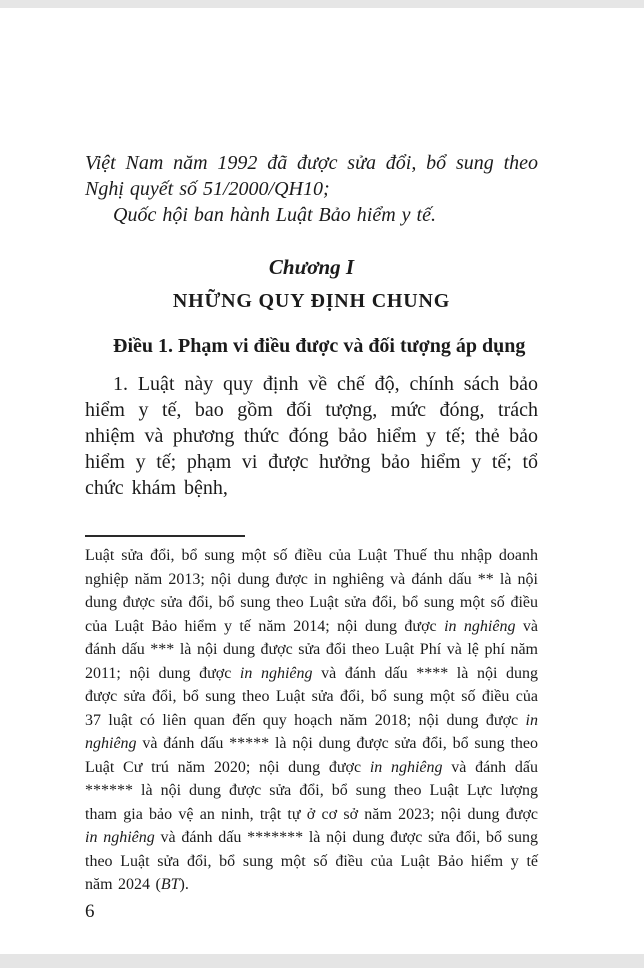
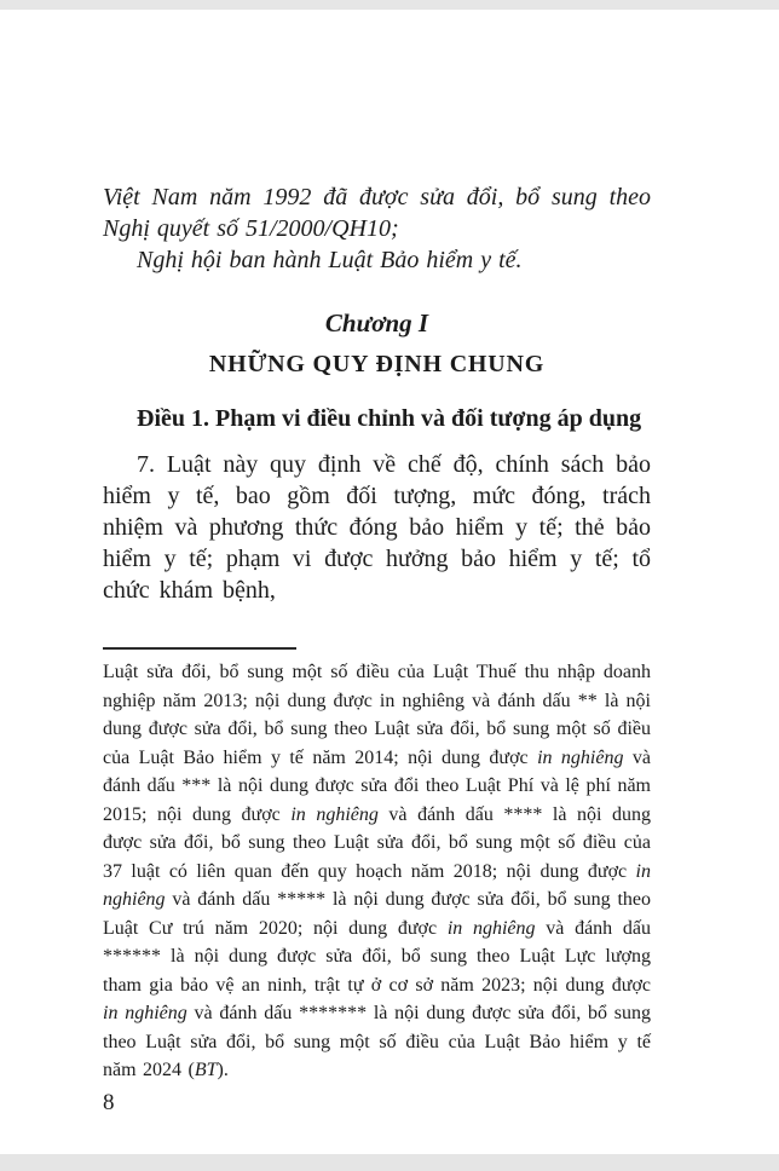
  Việt Nam năm 1992 đã được sửa đổi, bổ sung theo Nghị quyết số 51/2000/QH10;
- Quốc hội ban hành Luật Bảo hiểm y tế.
+ Nghị hội ban hành Luật Bảo hiểm y tế.
  Chương I
  NHỮNG QUY ĐỊNH CHUNG
- Điều 1. Phạm vi điều được và đối tượng áp dụng
+ Điều 1. Phạm vi điều chỉnh và đối tượng áp dụng
- 1. Luật này quy định về chế độ, chính sách bảo hiểm y tế, bao gồm đối tượng, mức đóng, trách nhiệm và phương thức đóng bảo hiểm y tế; thẻ bảo hiểm y tế; phạm vi được hưởng bảo hiểm y tế; tổ chức khám bệnh,
+ 7. Luật này quy định về chế độ, chính sách bảo hiểm y tế, bao gồm đối tượng, mức đóng, trách nhiệm và phương thức đóng bảo hiểm y tế; thẻ bảo hiểm y tế; phạm vi được hưởng bảo hiểm y tế; tổ chức khám bệnh,
- Luật sửa đổi, bổ sung một số điều của Luật Thuế thu nhập doanh nghiệp năm 2013; nội dung được in nghiêng và đánh dấu ** là nội dung được sửa đổi, bổ sung theo Luật sửa đổi, bổ sung một số điều của Luật Bảo hiểm y tế năm 2014; nội dung được in nghiêng và đánh dấu *** là nội dung được sửa đổi theo Luật Phí và lệ phí năm 2011; nội dung được in nghiêng và đánh dấu **** là nội dung được sửa đổi, bổ sung theo Luật sửa đổi, bổ sung một số điều của 37 luật có liên quan đến quy hoạch năm 2018; nội dung được in nghiêng và đánh dấu ***** là nội dung được sửa đổi, bổ sung theo Luật Cư trú năm 2020; nội dung được in nghiêng và đánh dấu ****** là nội dung được sửa đổi, bổ sung theo Luật Lực lượng tham gia bảo vệ an ninh, trật tự ở cơ sở năm 2023; nội dung được in nghiêng và đánh dấu ******* là nội dung được sửa đổi, bổ sung theo Luật sửa đổi, bổ sung một số điều của Luật Bảo hiểm y tế năm 2024 (BT).
+ Luật sửa đổi, bổ sung một số điều của Luật Thuế thu nhập doanh nghiệp năm 2013; nội dung được in nghiêng và đánh dấu ** là nội dung được sửa đổi, bổ sung theo Luật sửa đổi, bổ sung một số điều của Luật Bảo hiểm y tế năm 2014; nội dung được in nghiêng và đánh dấu *** là nội dung được sửa đổi theo Luật Phí và lệ phí năm 2015; nội dung được in nghiêng và đánh dấu **** là nội dung được sửa đổi, bổ sung theo Luật sửa đổi, bổ sung một số điều của 37 luật có liên quan đến quy hoạch năm 2018; nội dung được in nghiêng và đánh dấu ***** là nội dung được sửa đổi, bổ sung theo Luật Cư trú năm 2020; nội dung được in nghiêng và đánh dấu ****** là nội dung được sửa đổi, bổ sung theo Luật Lực lượng tham gia bảo vệ an ninh, trật tự ở cơ sở năm 2023; nội dung được in nghiêng và đánh dấu ******* là nội dung được sửa đổi, bổ sung theo Luật sửa đổi, bổ sung một số điều của Luật Bảo hiểm y tế năm 2024 (BT).
- 6
+ 8
